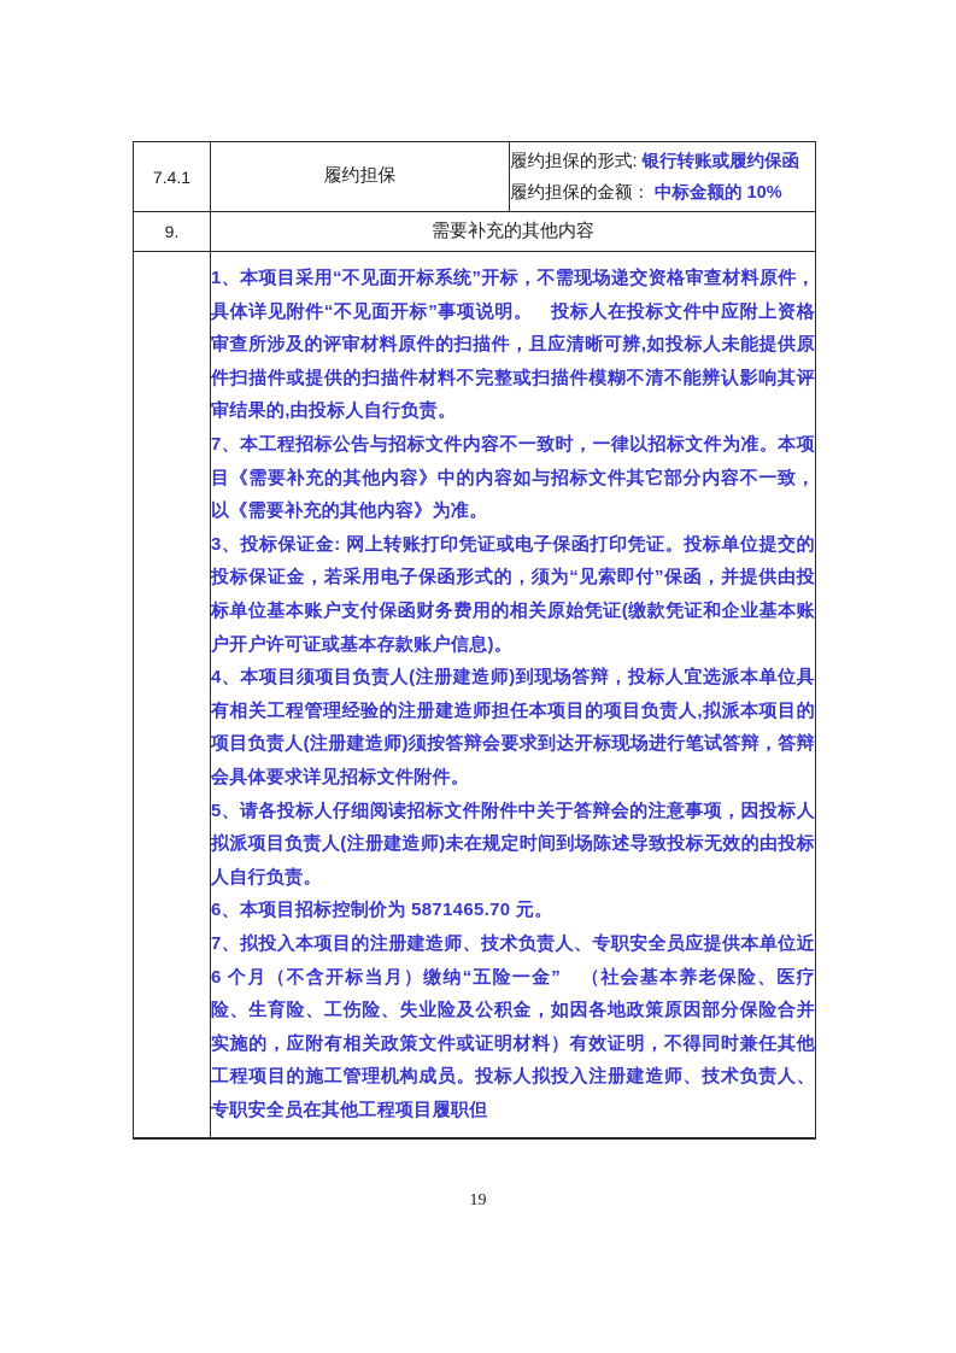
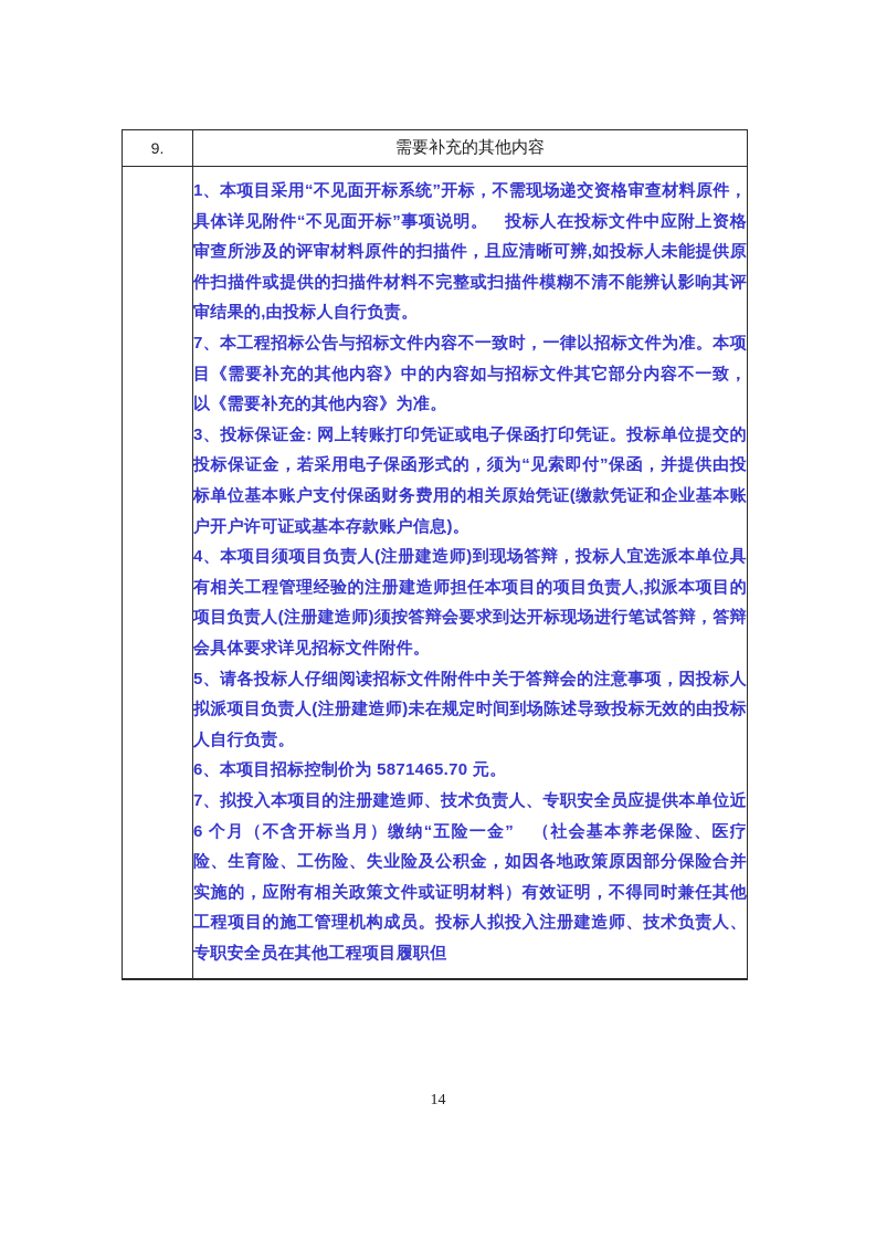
- 7.4.1	履约担保	履约担保的形式: 银行转账或履约保函 履约担保的金额： 中标金额的 10%
  9.	需要补充的其他内容
  	1、本项目采用“不见面开标系统”开标，不需现场递交资格审查材料原件，具体详见附件“不见面开标”事项说明。 投标人在投标文件中应附上资格审查所涉及的评审材料原件的扫描件，且应清晰可辨,如投标人未能提供原件扫描件或提供的扫描件材料不完整或扫描件模糊不清不能辨认影响其评审结果的,由投标人自行负责。 7、本工程招标公告与招标文件内容不一致时，一律以招标文件为准。本项目《需要补充的其他内容》中的内容如与招标文件其它部分内容不一致，以《需要补充的其他内容》为准。 3、投标保证金: 网上转账打印凭证或电子保函打印凭证。投标单位提交的投标保证金，若采用电子保函形式的，须为“见索即付”保函，并提供由投标单位基本账户支付保函财务费用的相关原始凭证(缴款凭证和企业基本账户开户许可证或基本存款账户信息)。 4、本项目须项目负责人(注册建造师)到现场答辩，投标人宜选派本单位具有相关工程管理经验的注册建造师担任本项目的项目负责人,拟派本项目的项目负责人(注册建造师)须按答辩会要求到达开标现场进行笔试答辩，答辩会具体要求详见招标文件附件。 5、请各投标人仔细阅读招标文件附件中关于答辩会的注意事项，因投标人拟派项目负责人(注册建造师)未在规定时间到场陈述导致投标无效的由投标人自行负责。 6、本项目招标控制价为 5871465.70 元。 7、拟投入本项目的注册建造师、技术负责人、专职安全员应提供本单位近 6 个月（不含开标当月）缴纳“五险一金” （社会基本养老保险、医疗险、生育险、工伤险、失业险及公积金，如因各地政策原因部分保险合并实施的，应附有相关政策文件或证明材料）有效证明，不得同时兼任其他工程项目的施工管理机构成员。投标人拟投入注册建造师、技术负责人、专职安全员在其他工程项目履职但
- 19
+ 14
